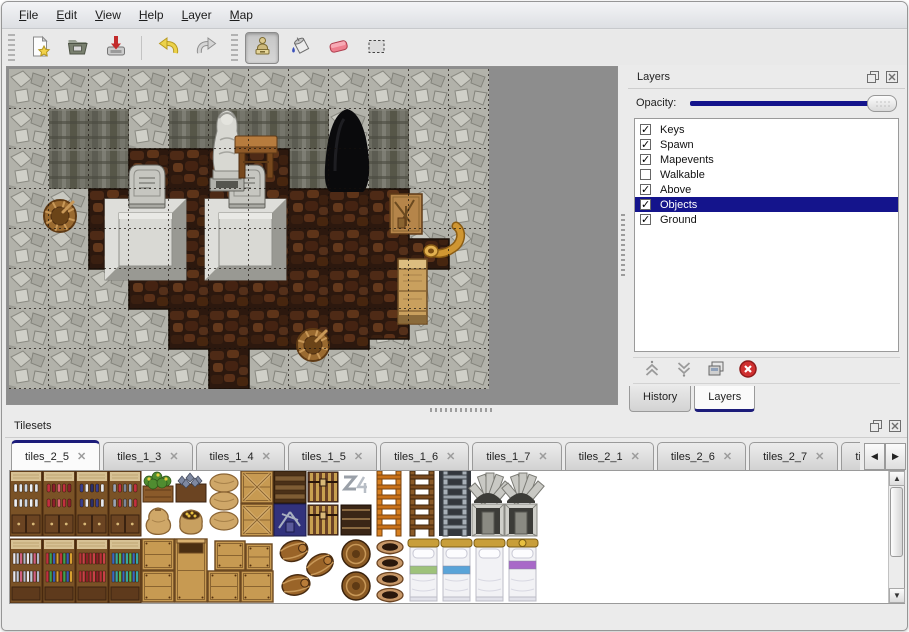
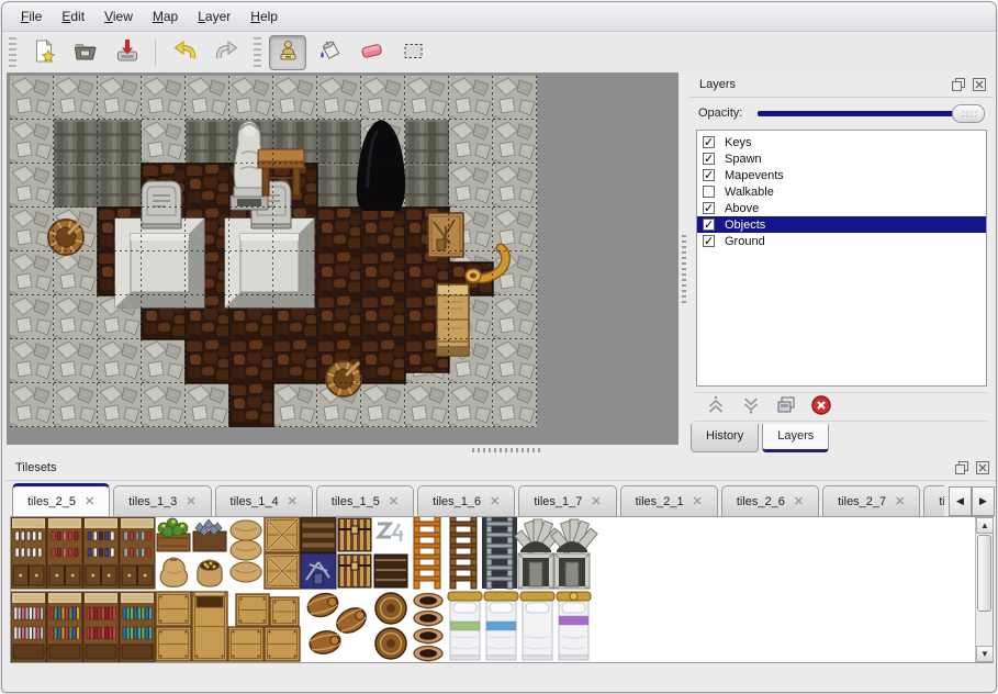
  File
  Edit
  View
- Help
+ Map
  Layer
- Map
+ Help
  Layers
  Opacity:
  ✓
  Keys
  ✓
  Spawn
  ✓
  Mapevents
  Walkable
  ✓
  Above
  ✓
  Objects
  ✓
  Ground
  History
  Layers
  Tilesets
  tiles_2_5
  ✕
  tiles_1_3
  ✕
  tiles_1_4
  ✕
  tiles_1_5
  ✕
  tiles_1_6
  ✕
  tiles_1_7
  ✕
  tiles_2_1
  ✕
  tiles_2_6
  ✕
  tiles_2_7
  ✕
  ◀
  ▶
  ▲
  ▼
